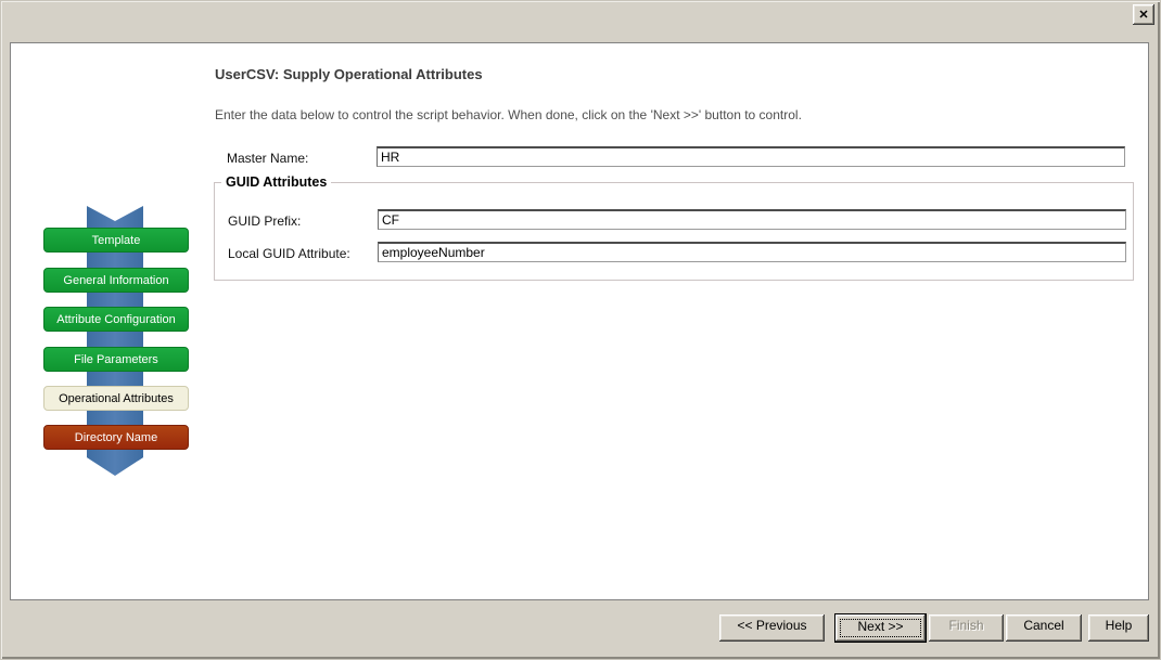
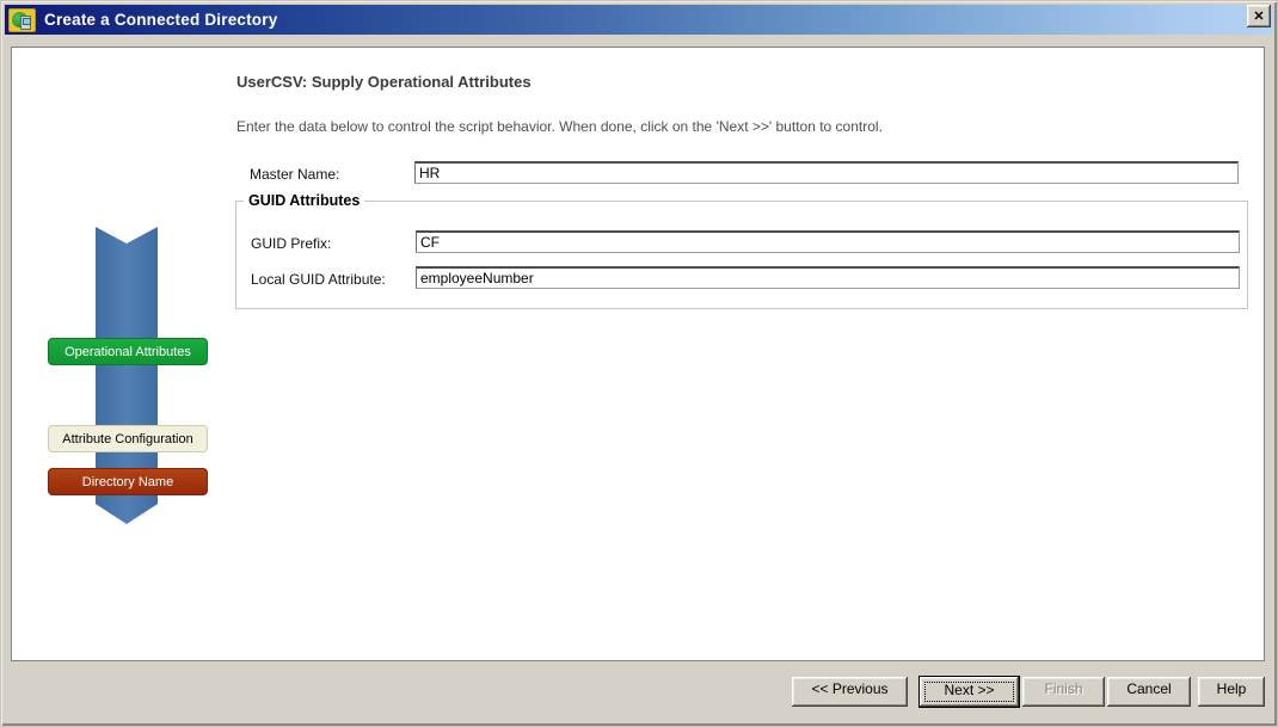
+ Create a Connected Directory
  ✕
  UserCSV: Supply Operational Attributes
  Enter the data below to control the script behavior. When done, click on the 'Next >>' button to control.
  Master Name:
  HR
  GUID Attributes
  GUID Prefix:
  CF
  Local GUID Attribute:
  employeeNumber
- Template
- General Information
- Attribute Configuration
+ Operational Attributes
- File Parameters
- Operational Attributes
+ Attribute Configuration
  Directory Name
  << Previous
  Next >>
  Finish
  Cancel
  Help
